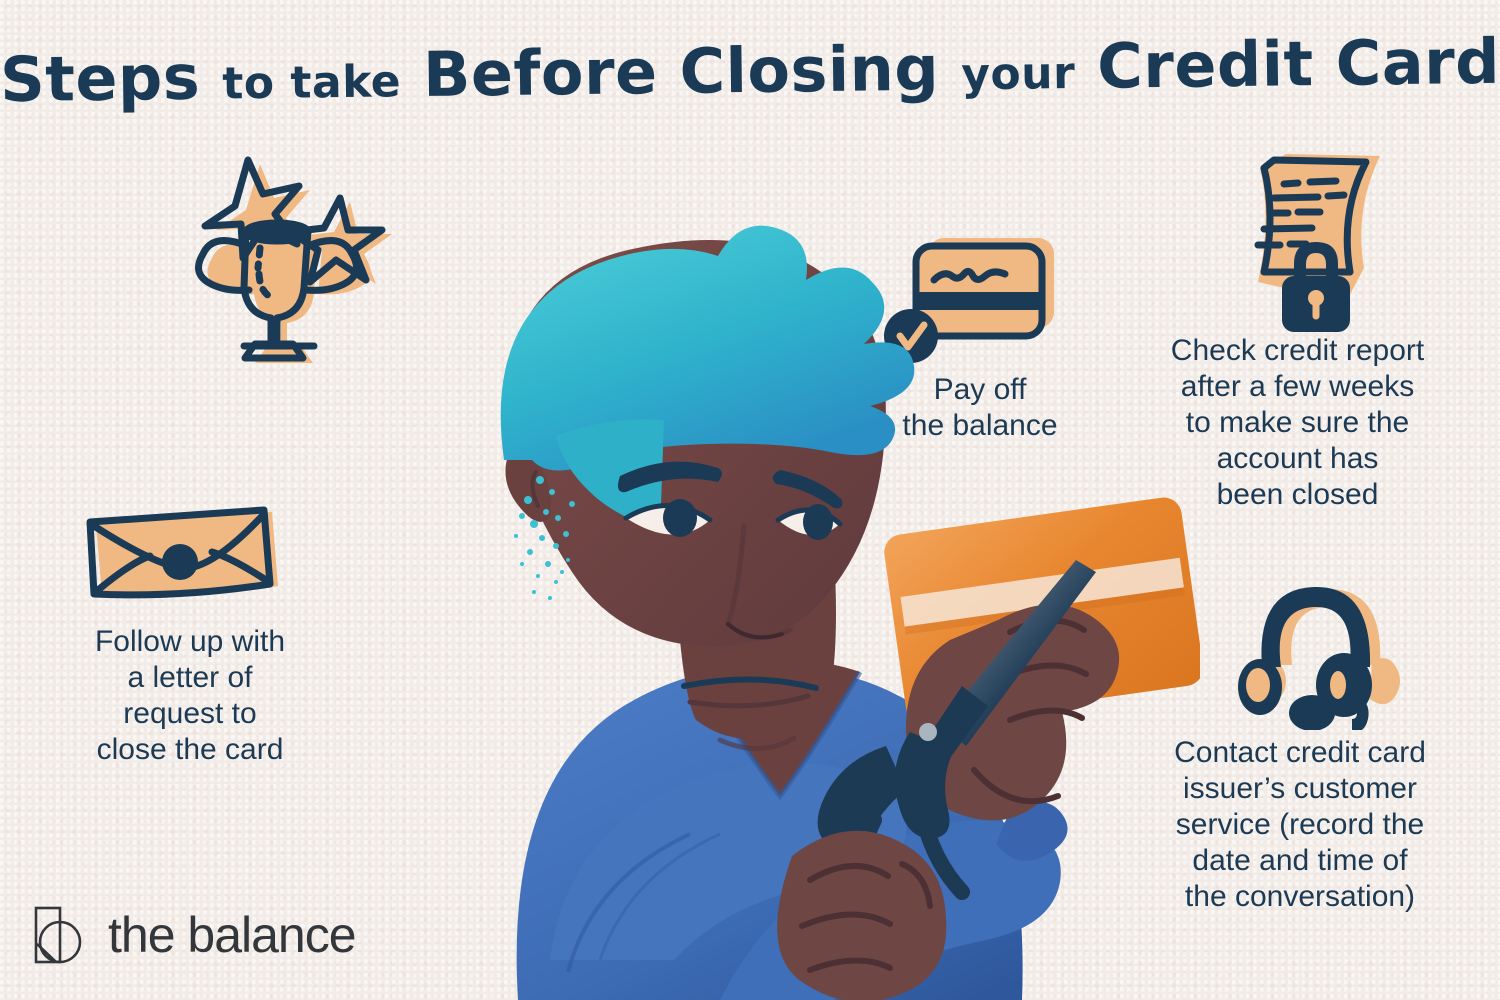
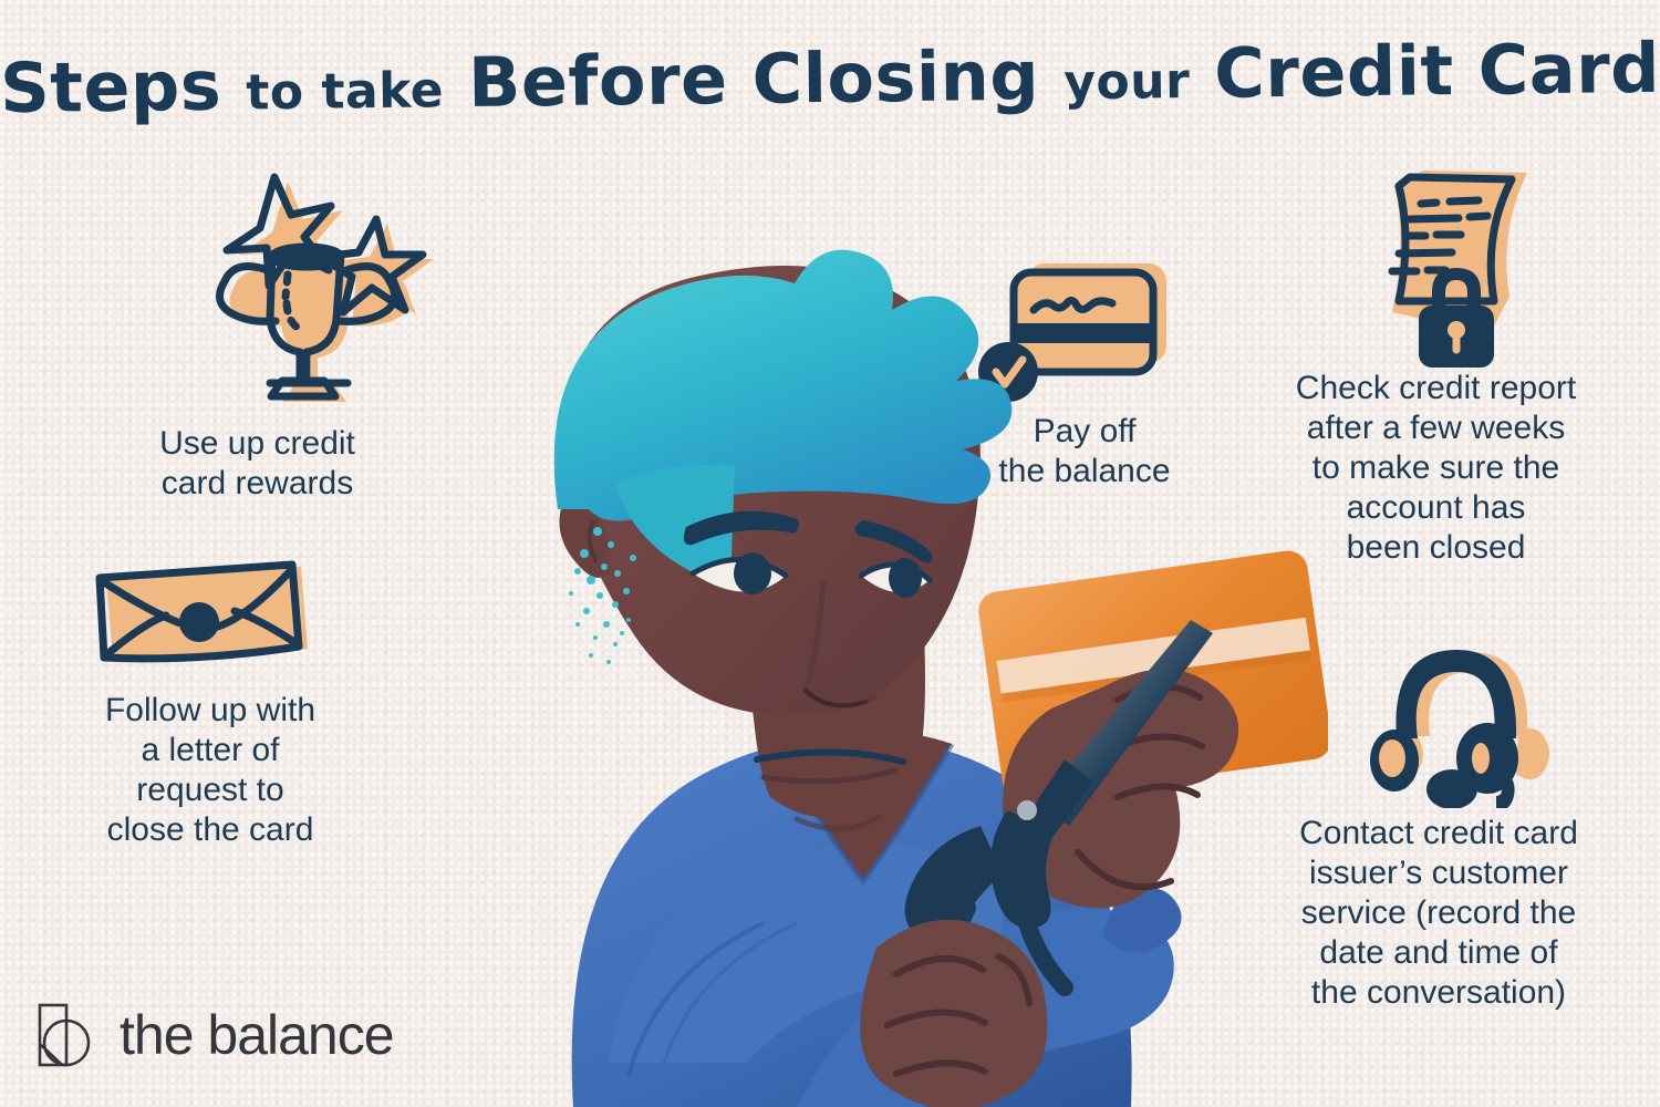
  Steps to take Before Closing your Credit Card
+ Use up credit
+ card rewards
  Follow up with
  a letter of
  request to
  close the card
  Pay off
  the balance
  Check credit report
  after a few weeks
  to make sure the
  account has
  been closed
  Contact credit card
  issuer’s customer
  service (record the
  date and time of
  the conversation)
  the balance
